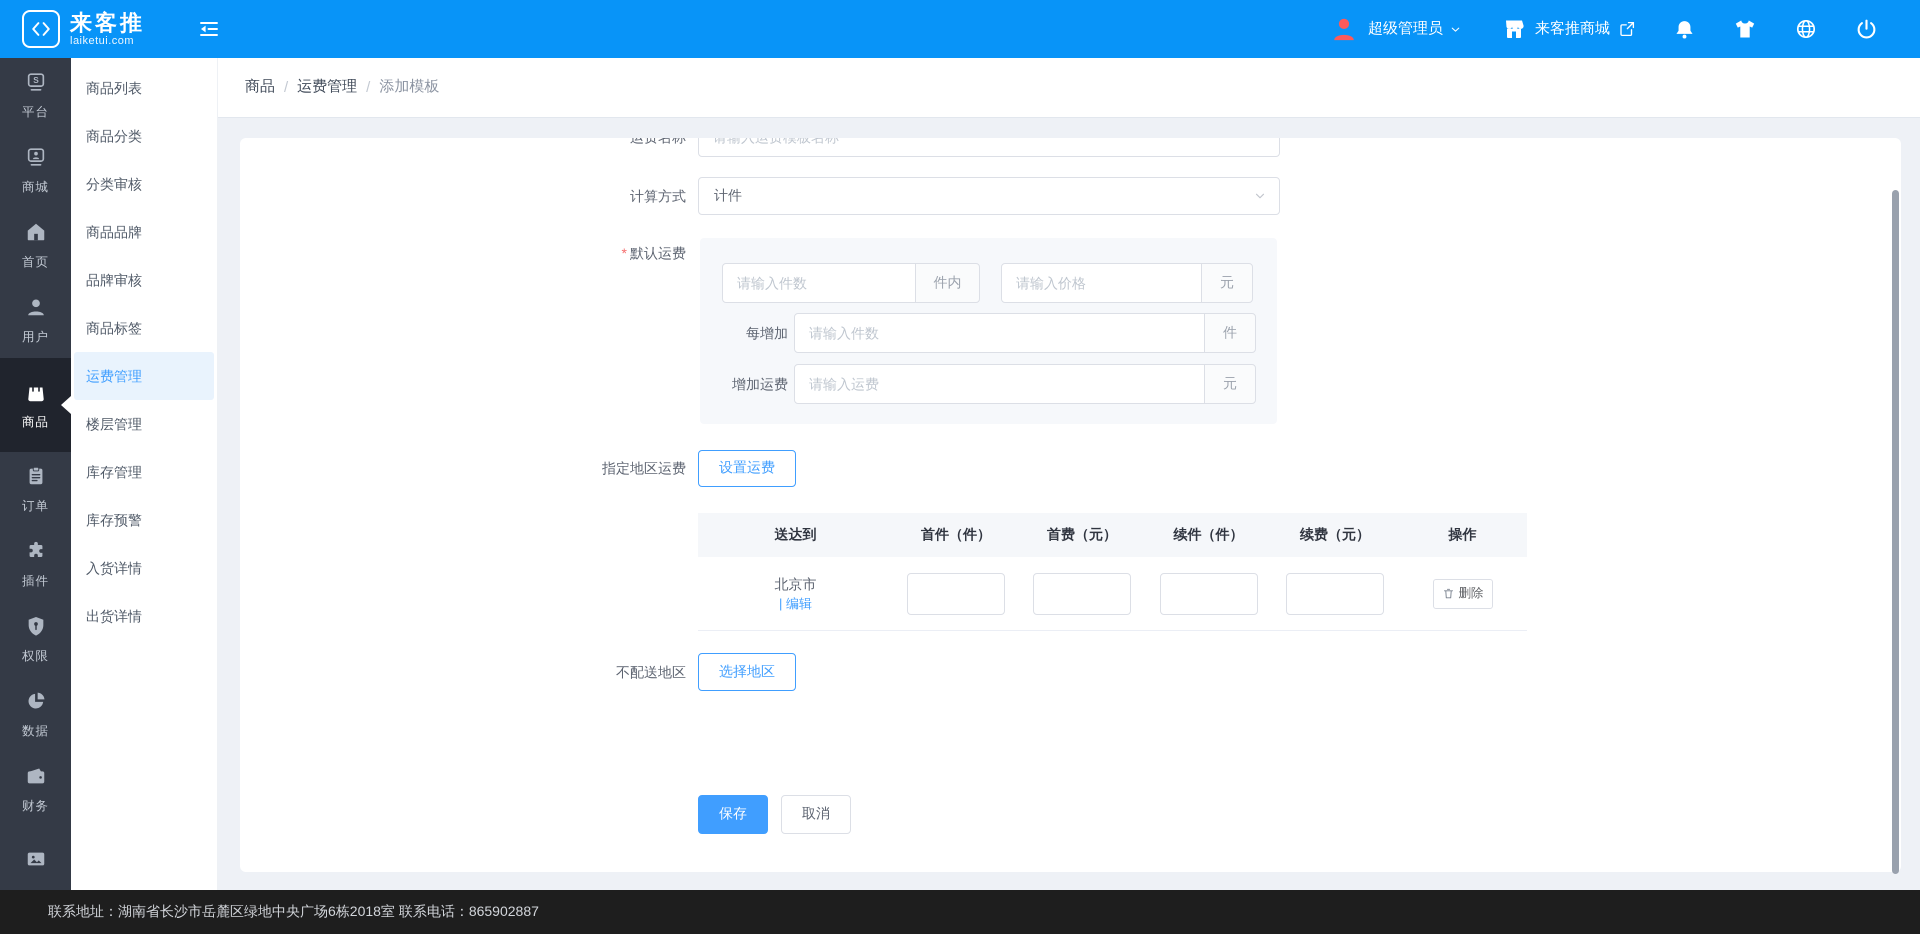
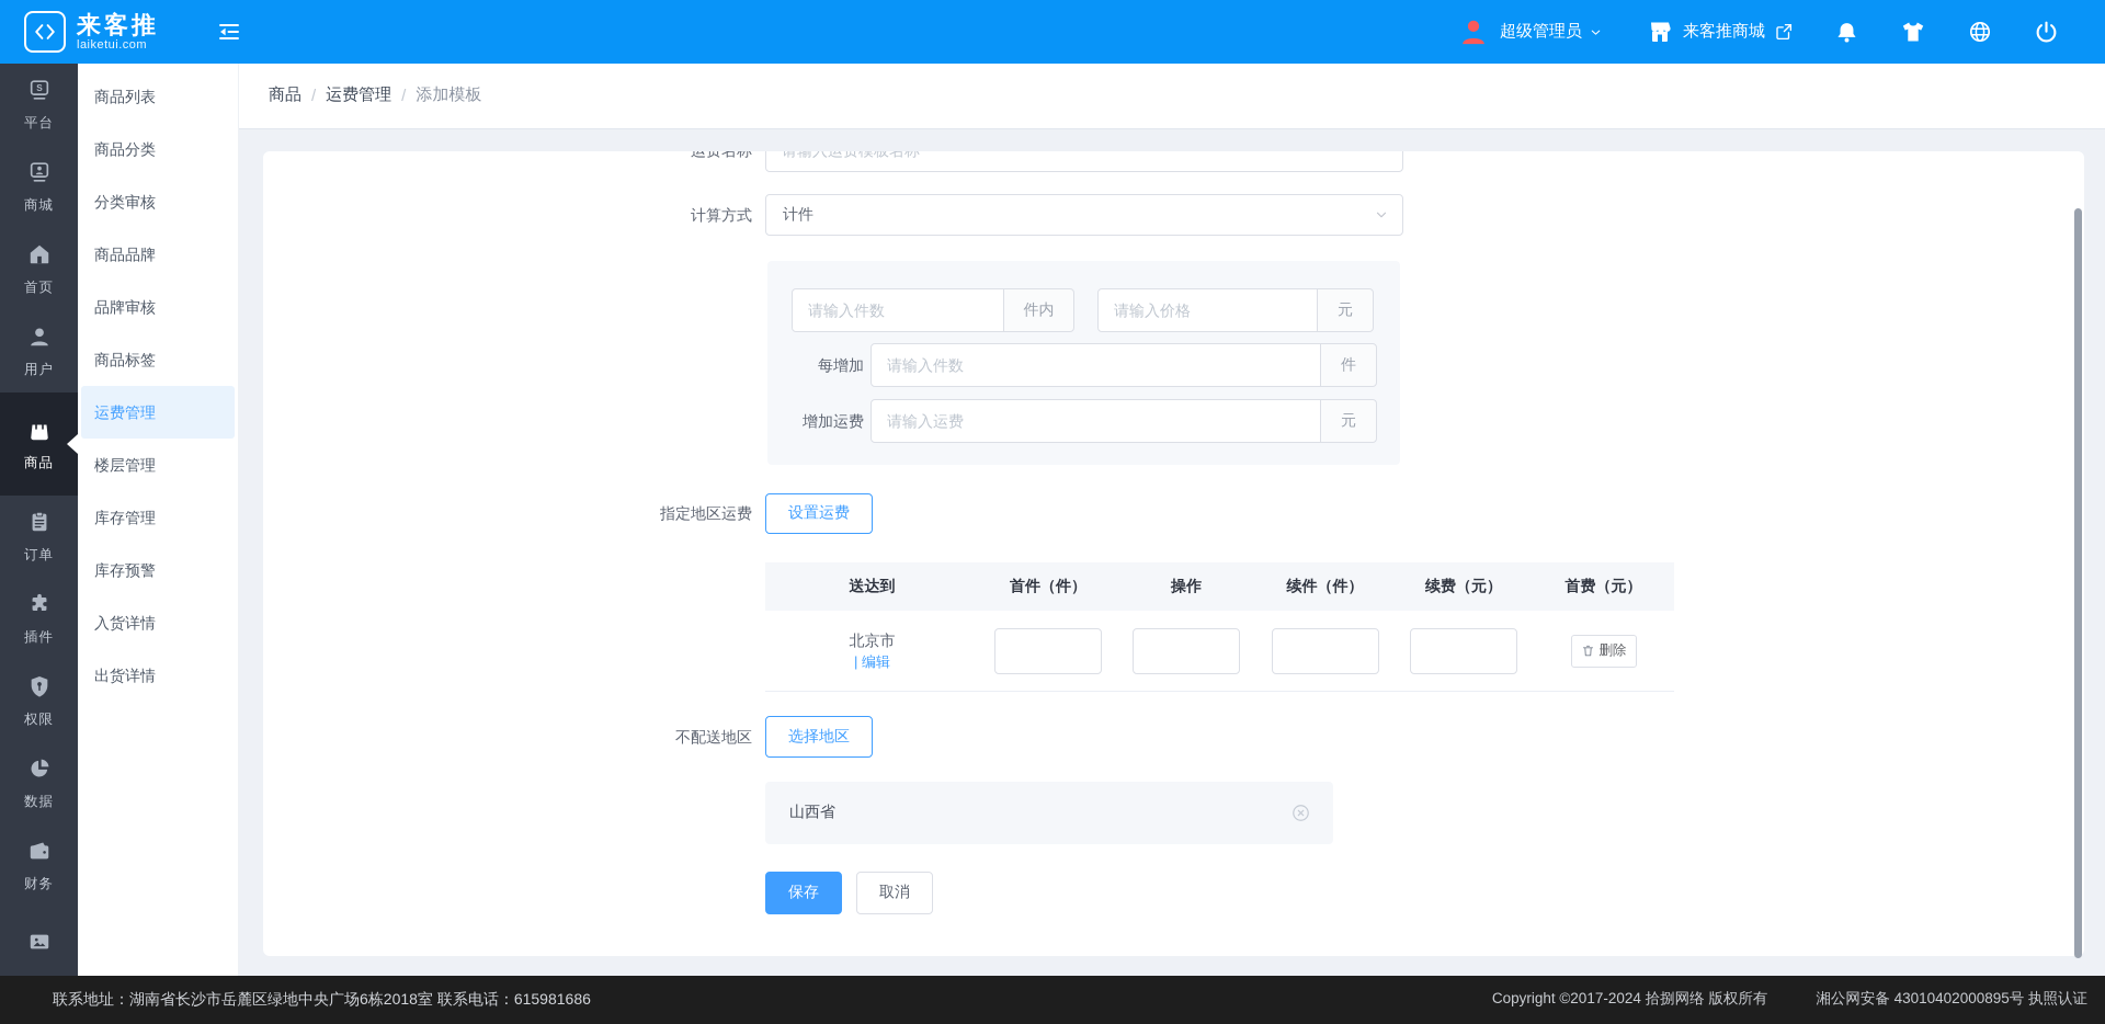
  来客推
  laiketui.com
  超级管理员
  来客推商城
  S
  平台
  商城
  首页
  用户
  商品
  订单
  插件
  权限
  数据
  财务
  商品列表
  商品分类
  分类审核
  商品品牌
  品牌审核
  商品标签
  运费管理
  楼层管理
  库存管理
  库存预警
  入货详情
  出货详情
  商品
  /
  运费管理
  /
  添加模板
  计算方式
  计件
- * 默认运费
  请输入件数
  件内
  请输入价格
  元
  每增加
  请输入件数
  件
  增加运费
  请输入运费
  元
  指定地区运费
  设置运费
  送达到
  首件（件）
- 首费（元）
+ 操作
  续件（件）
  续费（元）
- 操作
+ 首费（元）
  北京市
  | 编辑
  删除
  不配送地区
  选择地区
+ 山西省
  保存
  取消
- 联系地址：湖南省长沙市岳麓区绿地中央广场6栋2018室 联系电话：865902887
+ 联系地址：湖南省长沙市岳麓区绿地中央广场6栋2018室 联系电话：615981686
+ Copyright ©2017-2024 拾捌网络 版权所有
+ 湘公网安备 43010402000895号 执照认证
